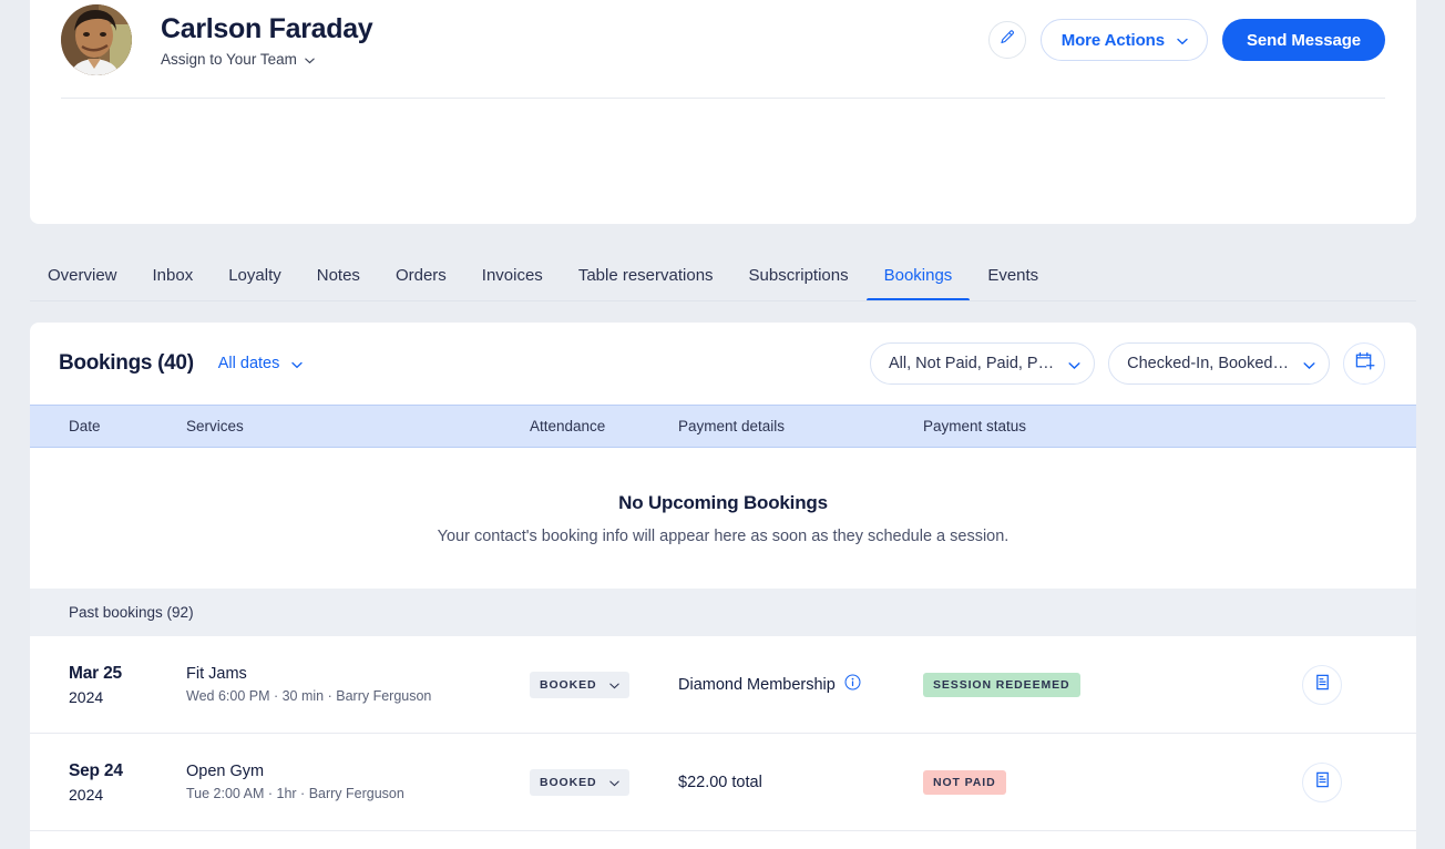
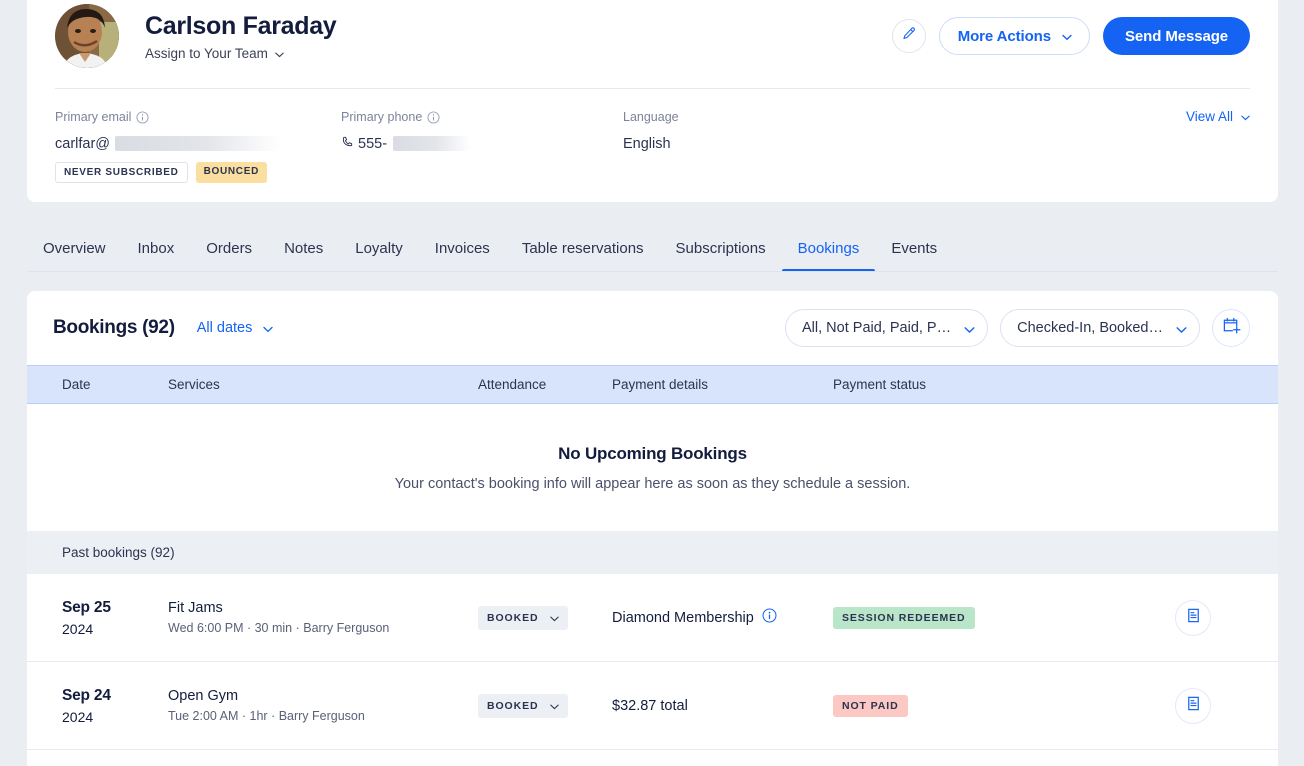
  Carlson Faraday
  Assign to Your Team
  More Actions
  Send Message
+ Primary email
+ carlfar@
+ NEVER SUBSCRIBED
+ BOUNCED
+ Primary phone
+ 555-
+ Language
+ English
+ View All
  Overview
  Inbox
- Loyalty
+ Orders
  Notes
- Orders
+ Loyalty
  Invoices
  Table reservations
  Subscriptions
  Bookings
  Events
- Bookings (40)
+ Bookings (92)
  All dates
  All, Not Paid, Paid, P…
  Checked-In, Booked…
  Date
  Services
  Attendance
  Payment details
  Payment status
  No Upcoming Bookings
  Your contact's booking info will appear here as soon as they schedule a session.
  Past bookings (92)
- Mar 25
+ Sep 25
  2024
  Fit Jams
  Wed 6:00 PM · 30 min · Barry Ferguson
  BOOKED
  Diamond Membership
  SESSION REDEEMED
  Sep 24
  2024
  Open Gym
  Tue 2:00 AM · 1hr · Barry Ferguson
  BOOKED
- $22.00 total
+ $32.87 total
  NOT PAID
